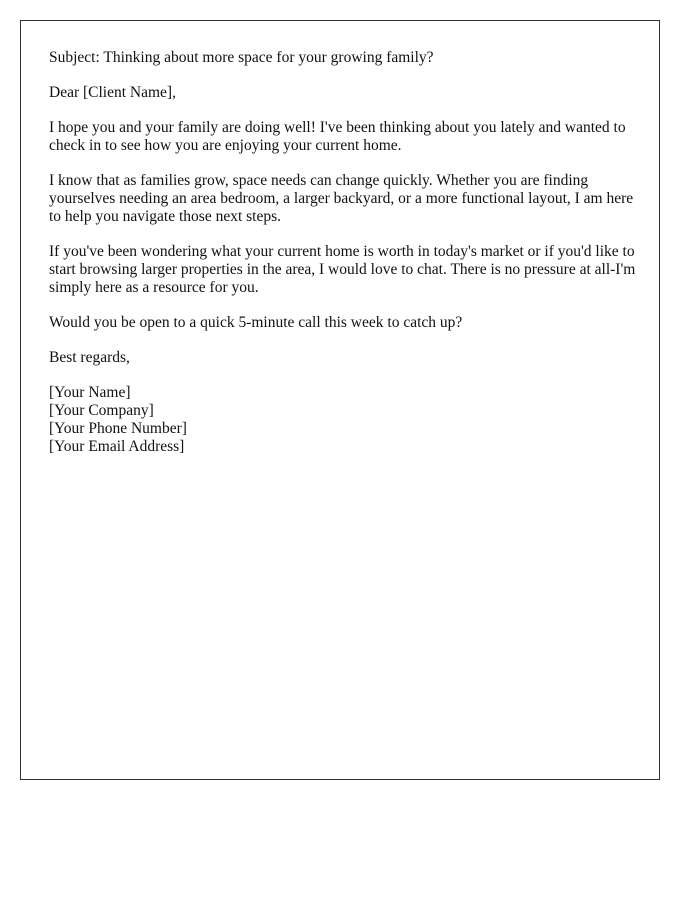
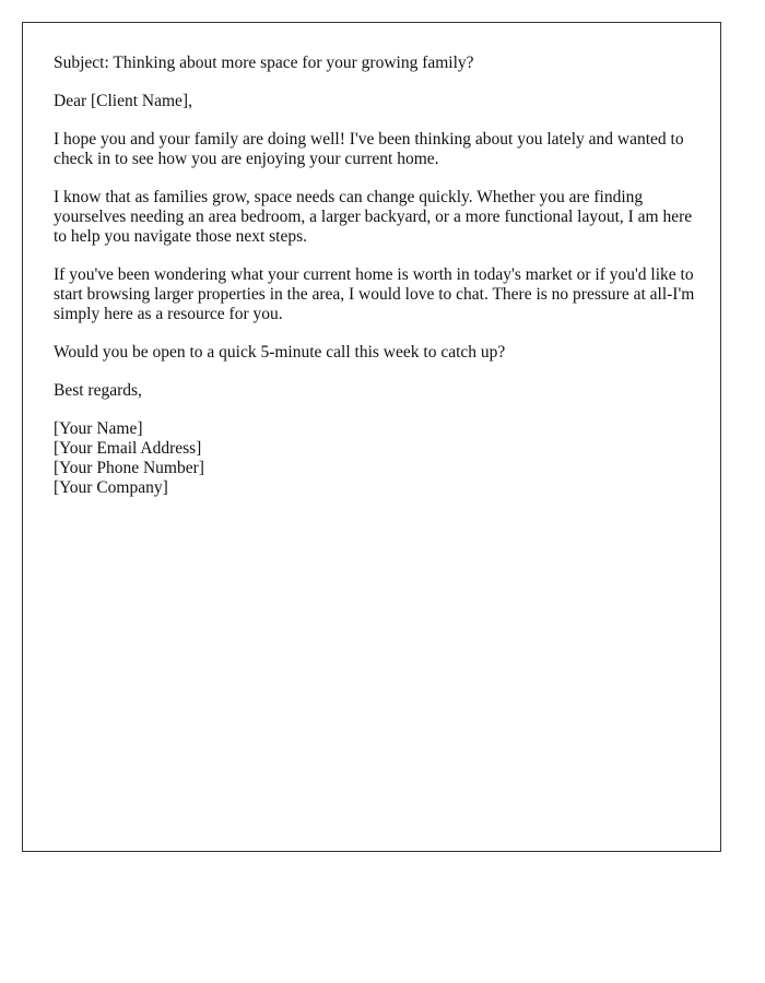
  Subject: Thinking about more space for your growing family?
  Dear [Client Name],
  I hope you and your family are doing well! I've been thinking about you lately and wanted to check in to see how you are enjoying your current home.
  I know that as families grow, space needs can change quickly. Whether you are finding yourselves needing an area bedroom, a larger backyard, or a more functional layout, I am here to help you navigate those next steps.
  If you've been wondering what your current home is worth in today's market or if you'd like to start browsing larger properties in the area, I would love to chat. There is no pressure at all-I'm simply here as a resource for you.
  Would you be open to a quick 5-minute call this week to catch up?
  Best regards,
  [Your Name]
- [Your Company]
+ [Your Email Address]
  [Your Phone Number]
- [Your Email Address]
+ [Your Company]
